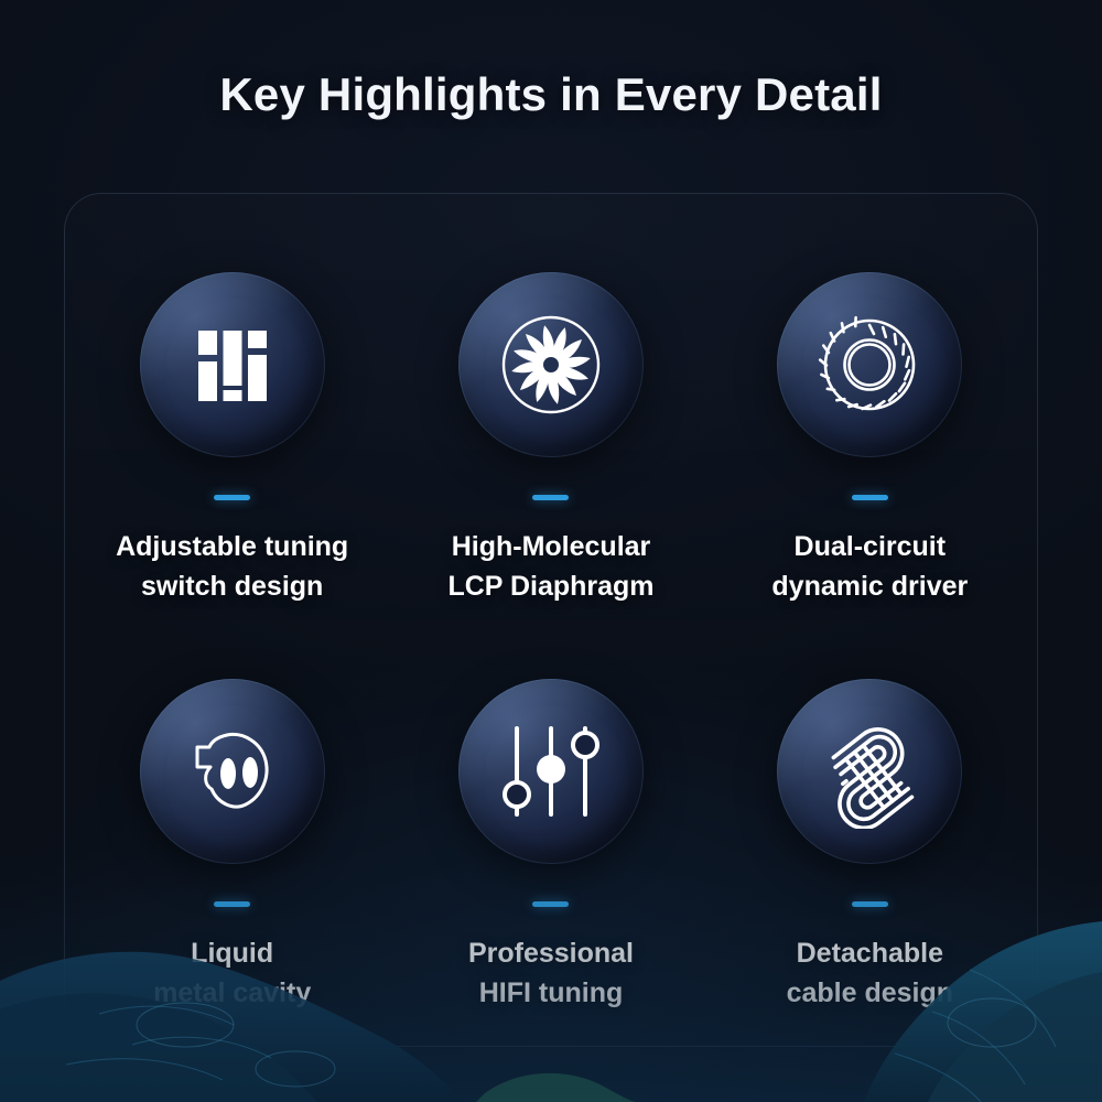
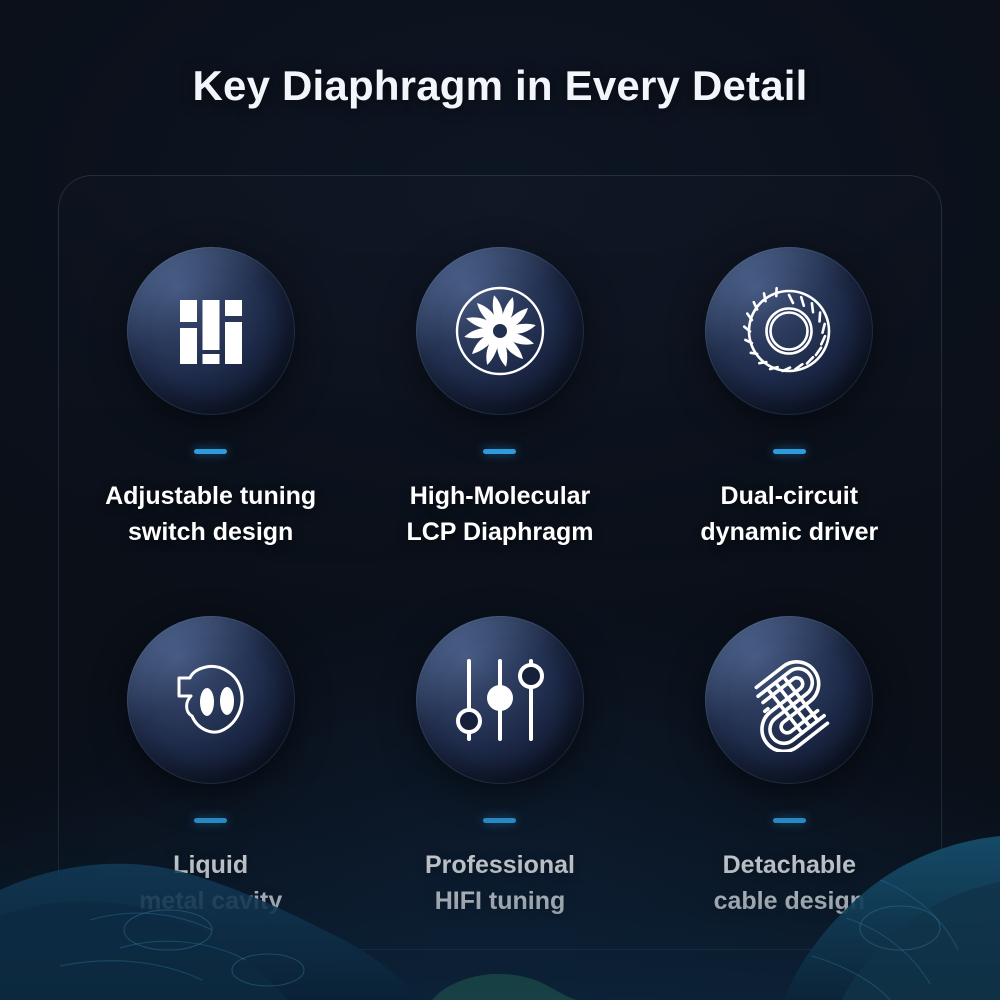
- Key Highlights in Every Detail
+ Key Diaphragm in Every Detail
  Adjustable tuning
  switch design
  High-Molecular
  LCP Diaphragm
  Dual-circuit
  dynamic driver
